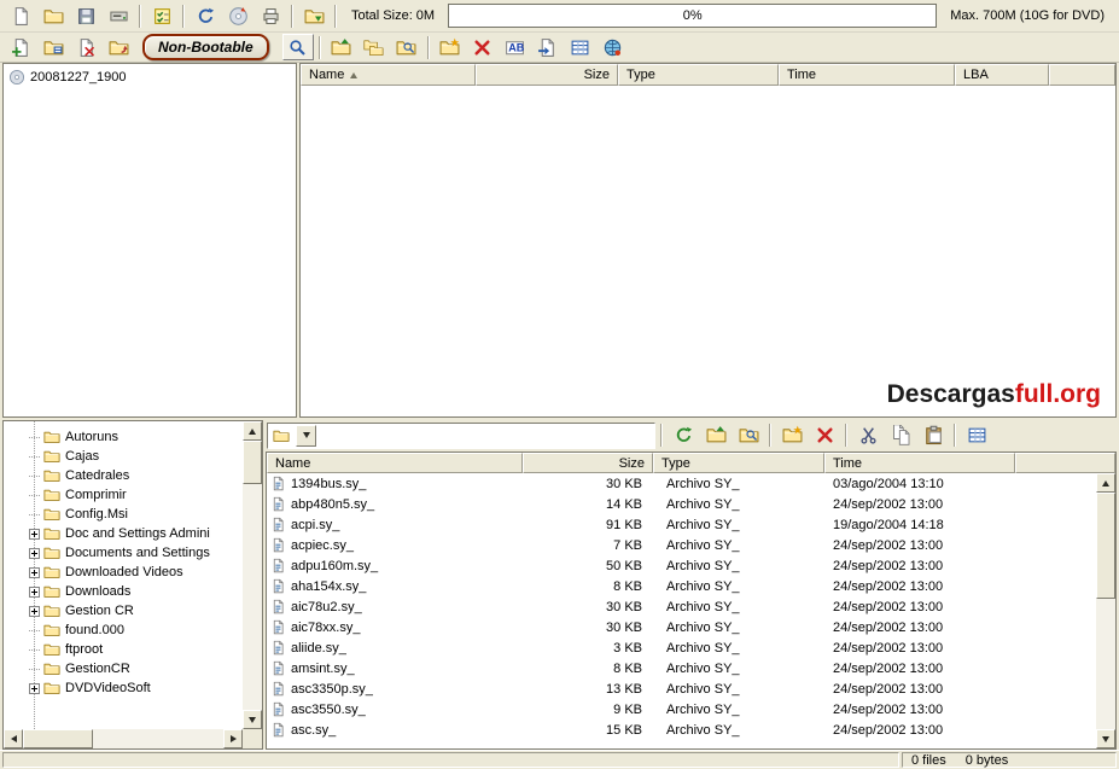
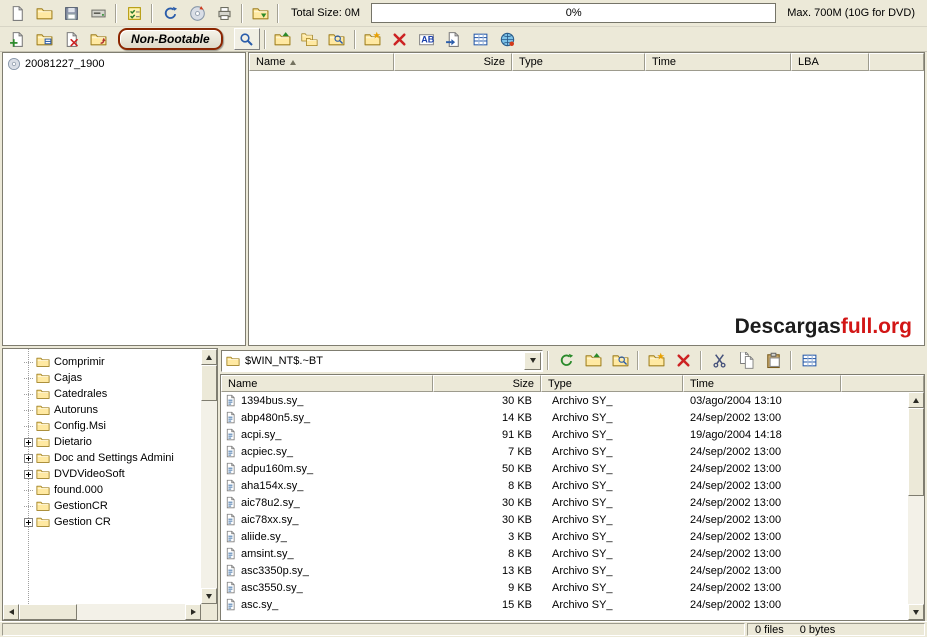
  Total Size: 0M
  0%
  Max. 700M (10G for DVD)
  Non-Bootable
  AB
  20081227_1900
  Name
  Size
  Type
  Time
  LBA
  Descargasfull.org
- Autoruns
+ Comprimir
  Cajas
  Catedrales
- Comprimir
+ Autoruns
  Config.Msi
+ Dietario
  Doc and Settings Admini
- Documents and Settings
- Downloaded Videos
- Downloads
- Gestion CR
+ DVDVideoSoft
  found.000
- ftproot
  GestionCR
- DVDVideoSoft
+ Gestion CR
+ $WIN_NT$.~BT
  Name
  Size
  Type
  Time
  1394bus.sy_
  30 KB
  Archivo SY_
  03/ago/2004 13:10
  abp480n5.sy_
  14 KB
  Archivo SY_
  24/sep/2002 13:00
  acpi.sy_
  91 KB
  Archivo SY_
  19/ago/2004 14:18
  acpiec.sy_
  7 KB
  Archivo SY_
  24/sep/2002 13:00
  adpu160m.sy_
  50 KB
  Archivo SY_
  24/sep/2002 13:00
  aha154x.sy_
  8 KB
  Archivo SY_
  24/sep/2002 13:00
  aic78u2.sy_
  30 KB
  Archivo SY_
  24/sep/2002 13:00
  aic78xx.sy_
  30 KB
  Archivo SY_
  24/sep/2002 13:00
  aliide.sy_
  3 KB
  Archivo SY_
  24/sep/2002 13:00
  amsint.sy_
  8 KB
  Archivo SY_
  24/sep/2002 13:00
  asc3350p.sy_
  13 KB
  Archivo SY_
  24/sep/2002 13:00
  asc3550.sy_
  9 KB
  Archivo SY_
  24/sep/2002 13:00
  asc.sy_
  15 KB
  Archivo SY_
  24/sep/2002 13:00
  0 files
  0 bytes
